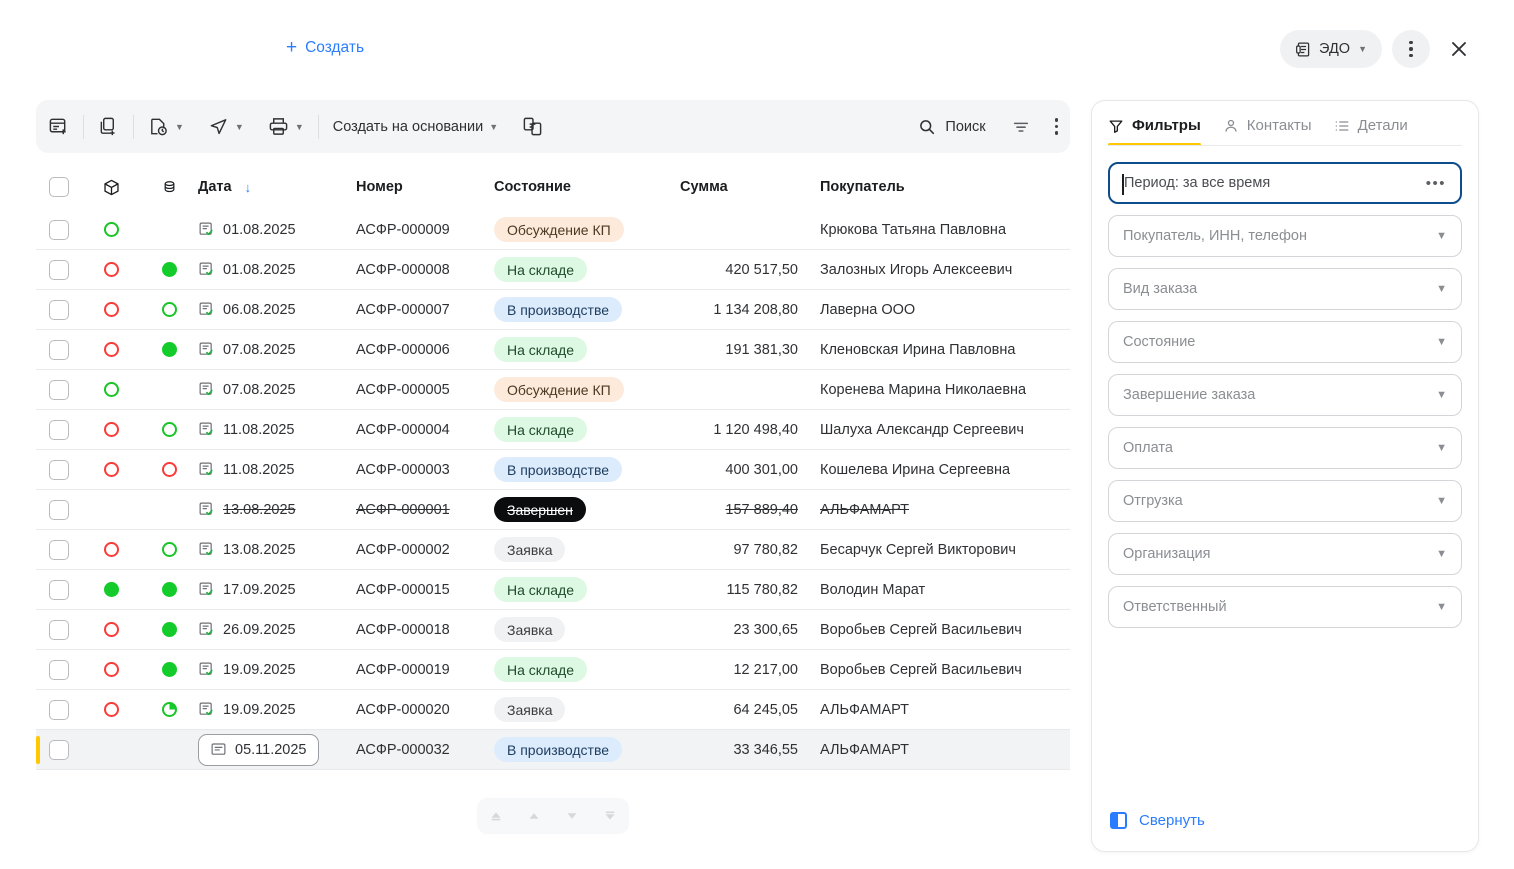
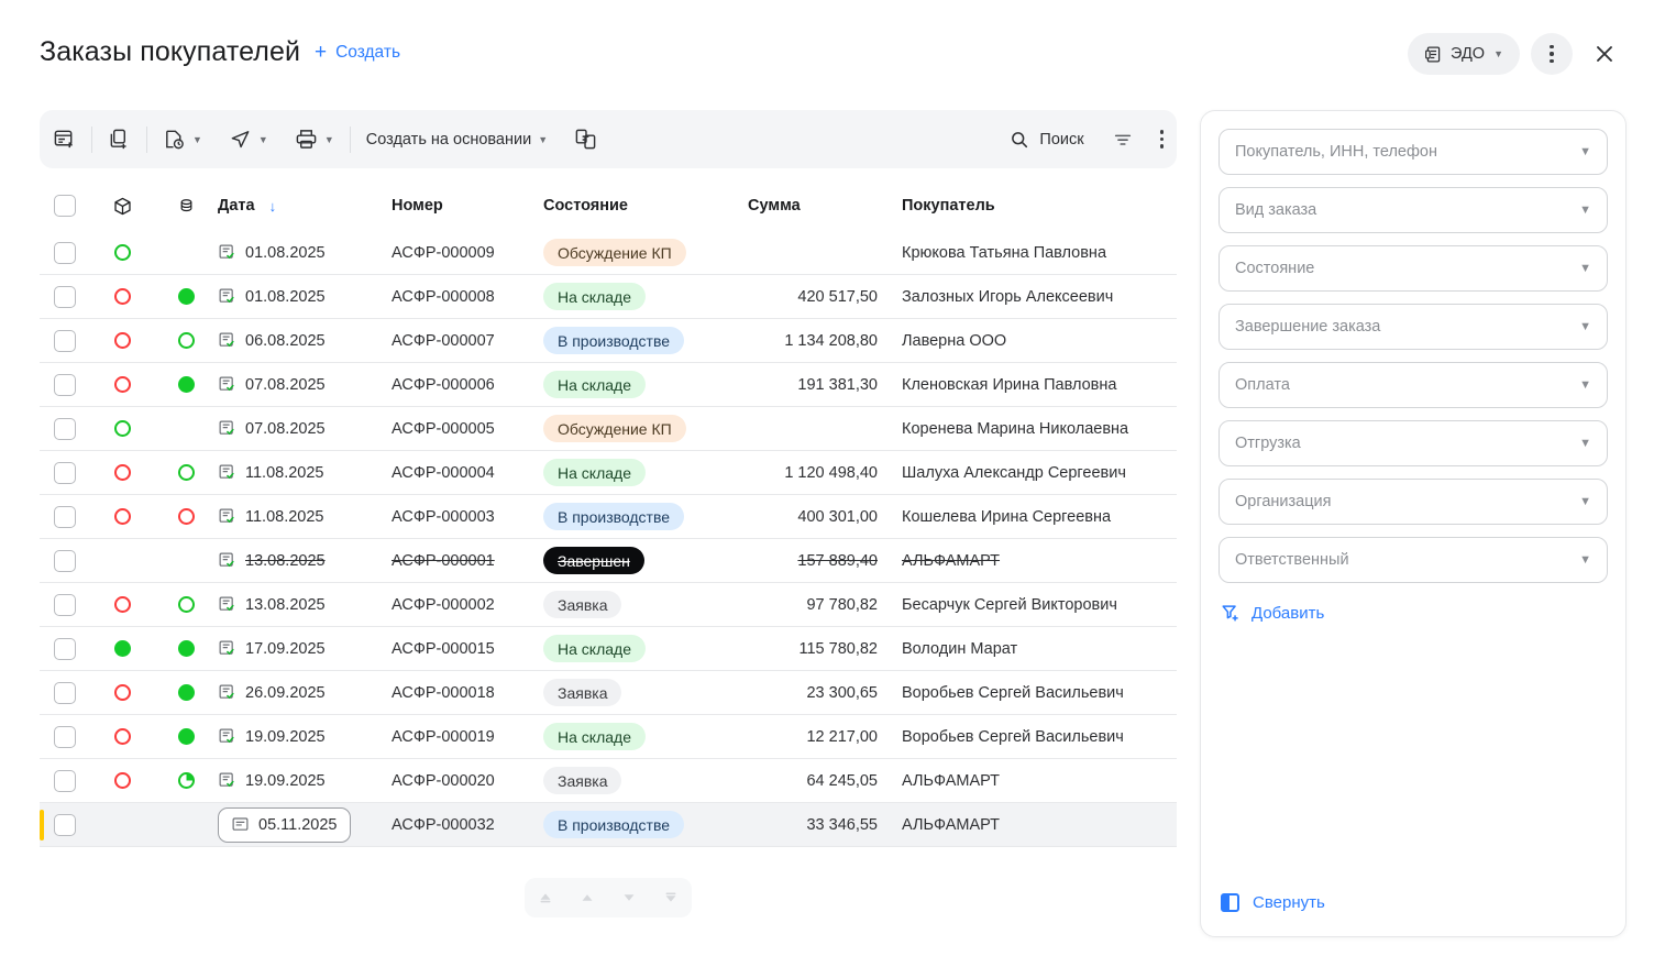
+ Заказы покупателей
  +
  Создать
  ЭДО
  ▼
  ▼
  ▼
  ▼
  Создать на основании
  ▼
  Поиск
  Дата
  ↓
  Номер
  Состояние
  Сумма
  Покупатель
  01.08.2025
  АСФР-000009
  Обсуждение КП
  Крюкова Татьяна Павловна
  01.08.2025
  АСФР-000008
  На складе
  420 517,50
  Залозных Игорь Алексеевич
  06.08.2025
  АСФР-000007
  В производстве
  1 134 208,80
  Лаверна ООО
  07.08.2025
  АСФР-000006
  На складе
  191 381,30
  Кленовская Ирина Павловна
  07.08.2025
  АСФР-000005
  Обсуждение КП
  Коренева Марина Николаевна
  11.08.2025
  АСФР-000004
  На складе
  1 120 498,40
  Шалуха Александр Сергеевич
  11.08.2025
  АСФР-000003
  В производстве
  400 301,00
  Кошелева Ирина Сергеевна
  13.08.2025
  АСФР-000001
  Завершен
  157 889,40
  АЛЬФАМАРТ
  13.08.2025
  АСФР-000002
  Заявка
  97 780,82
  Бесарчук Сергей Викторович
  17.09.2025
  АСФР-000015
  На складе
  115 780,82
  Володин Марат
  26.09.2025
  АСФР-000018
  Заявка
  23 300,65
  Воробьев Сергей Васильевич
  19.09.2025
  АСФР-000019
  На складе
  12 217,00
  Воробьев Сергей Васильевич
  19.09.2025
  АСФР-000020
  Заявка
  64 245,05
  АЛЬФАМАРТ
  05.11.2025
  АСФР-000032
  В производстве
  33 346,55
  АЛЬФАМАРТ
- Фильтры
- Контакты
- Детали
- Период: за все время
- •••
  Покупатель, ИНН, телефон
  ▼
  Вид заказа
  ▼
  Состояние
  ▼
  Завершение заказа
  ▼
  Оплата
  ▼
  Отгрузка
  ▼
  Организация
  ▼
  Ответственный
  ▼
+ Добавить
  Свернуть
